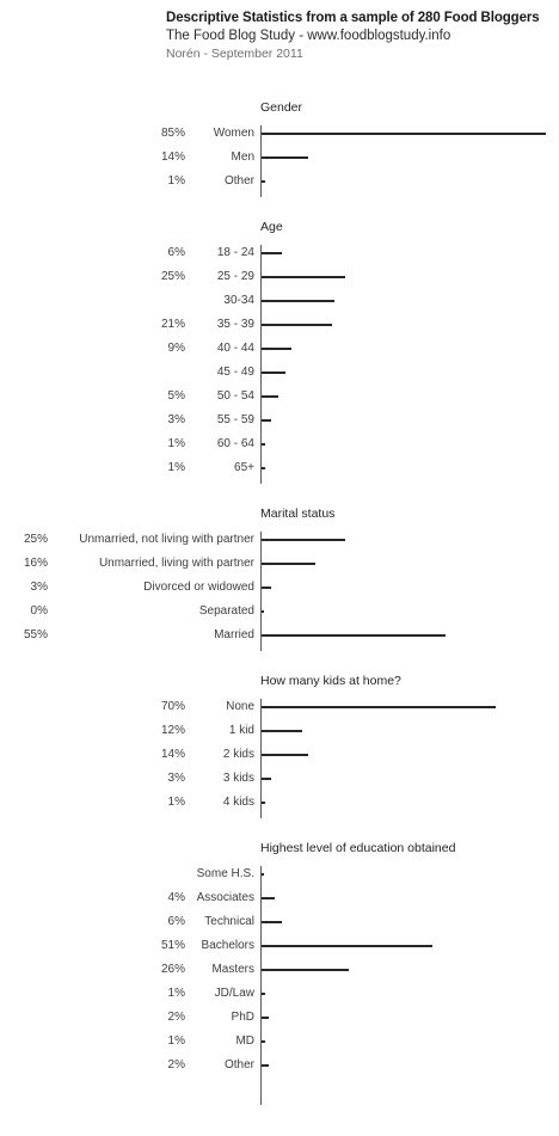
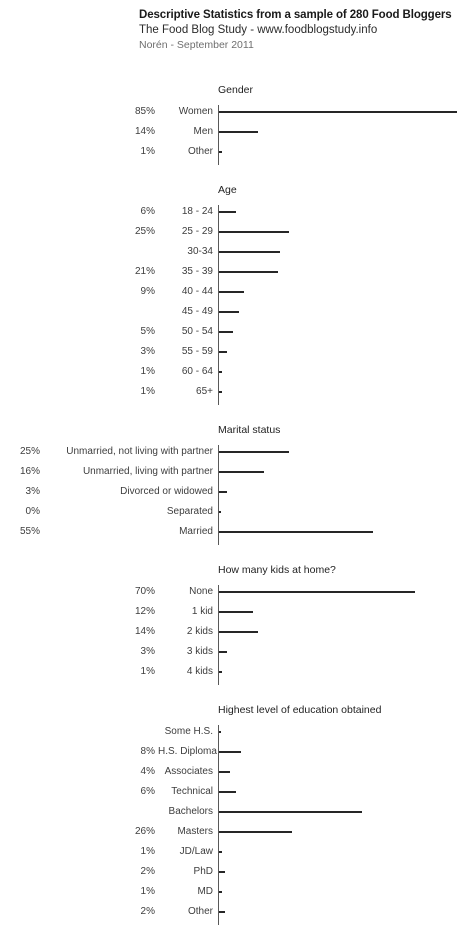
  Descriptive Statistics from a sample of 280 Food Bloggers
  The Food Blog Study - www.foodblogstudy.info
  Norén - September 2011
  Gender
  85%
  Women
  14%
  Men
  1%
  Other
  Age
  6%
  18 - 24
  25%
  25 - 29
  30-34
  21%
  35 - 39
  9%
  40 - 44
  45 - 49
  5%
  50 - 54
  3%
  55 - 59
  1%
  60 - 64
  1%
  65+
  Marital status
  25%
  Unmarried, not living with partner
  16%
  Unmarried, living with partner
  3%
  Divorced or widowed
  0%
  Separated
  55%
  Married
  How many kids at home?
  70%
  None
  12%
  1 kid
  14%
  2 kids
  3%
  3 kids
  1%
  4 kids
  Highest level of education obtained
  Some H.S.
+ 8%
+ H.S. Diploma
  4%
  Associates
  6%
  Technical
- 51%
  Bachelors
  26%
  Masters
  1%
  JD/Law
  2%
  PhD
  1%
  MD
  2%
  Other
